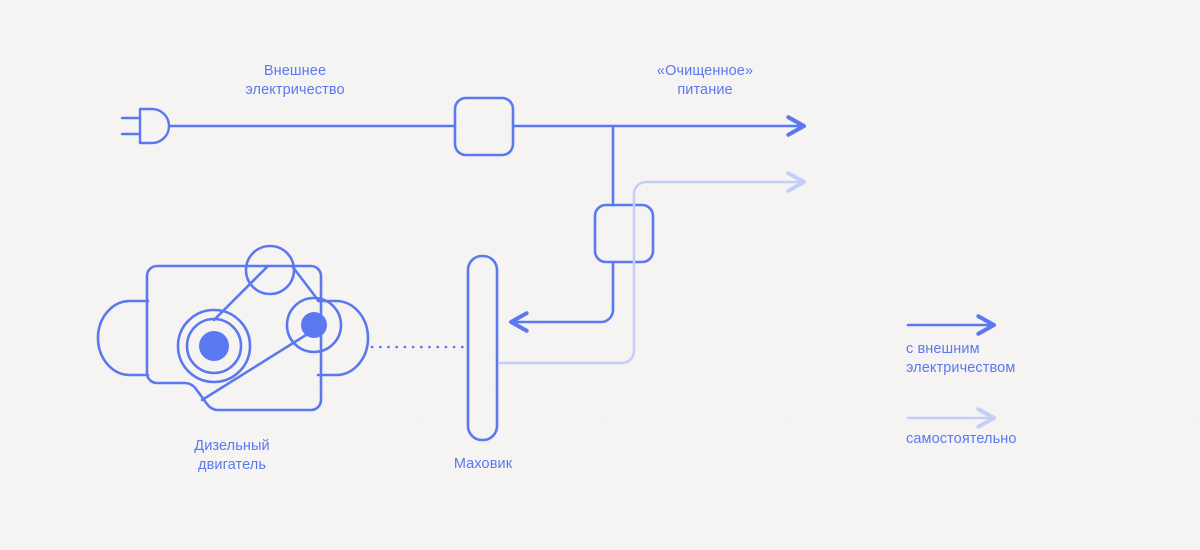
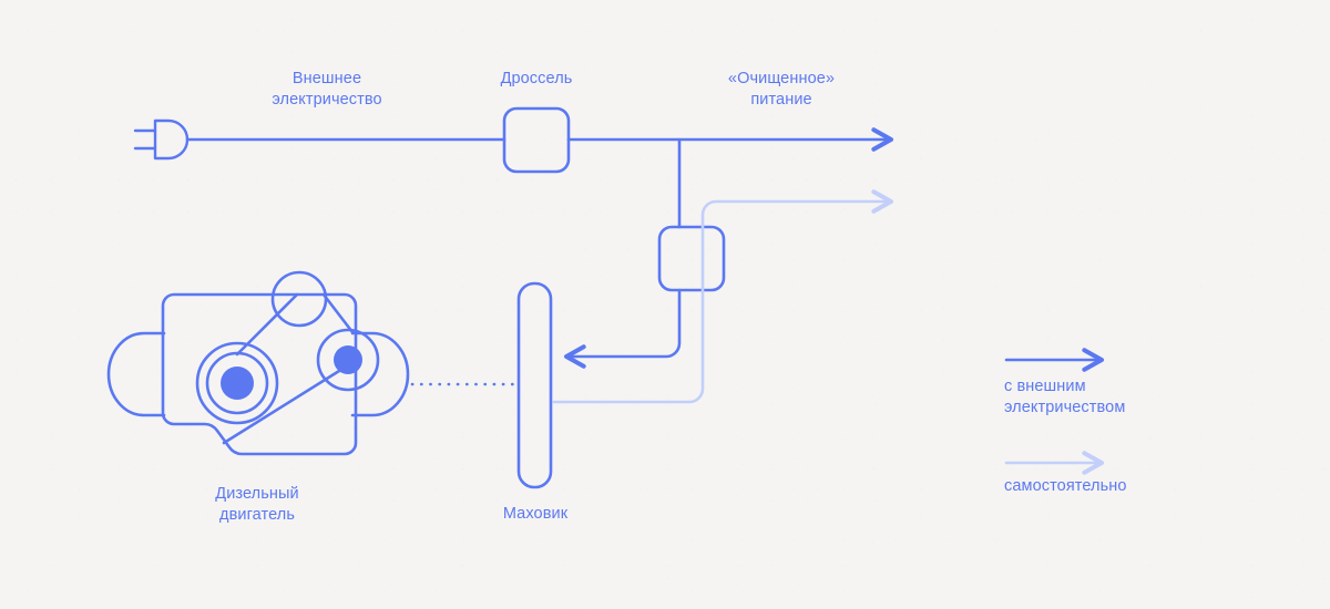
  Внешнее
  электричество
+ Дроссель
  «Очищенное»
  питание
  Дизельный
  двигатель
  Маховик
  с внешним
  электричеством
  самостоятельно
